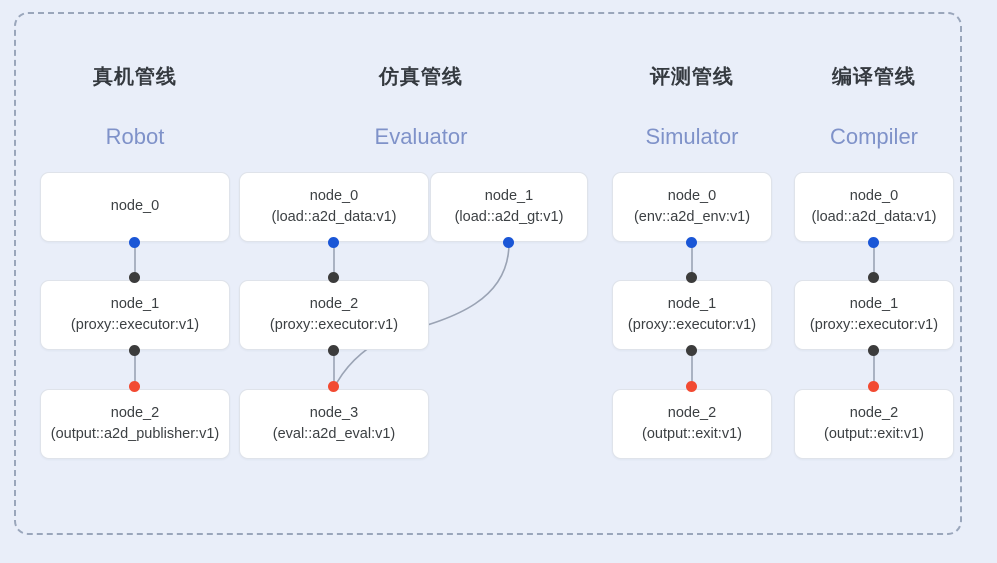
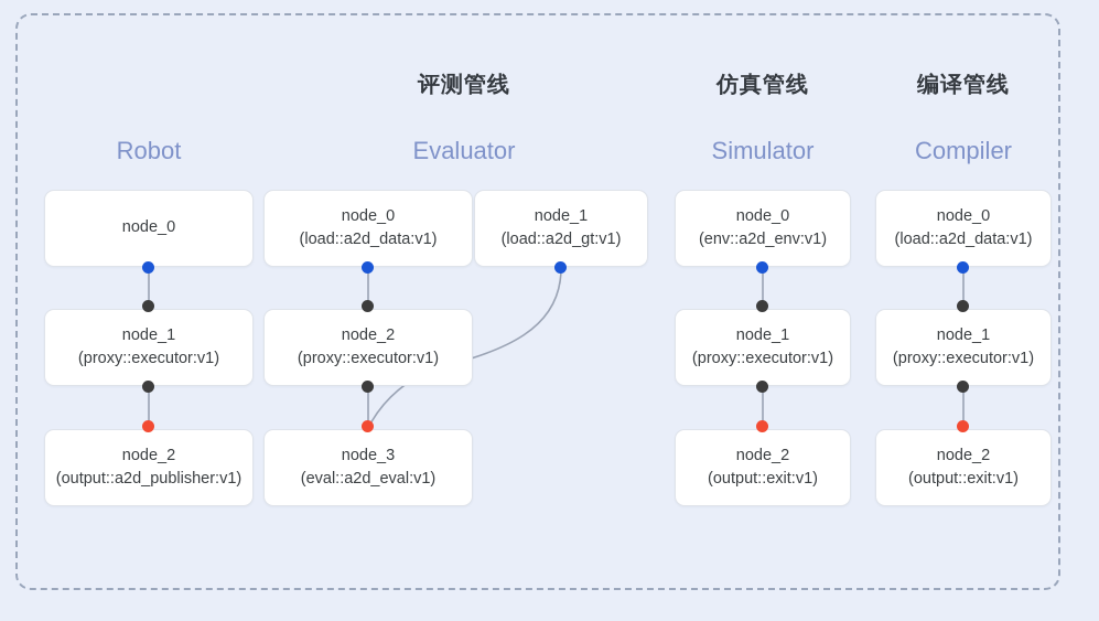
- 真机管线
  Robot
  node_0
  node_1
  (proxy::executor:v1)
  node_2
  (output::a2d_publisher:v1)
- 仿真管线
+ 评测管线
  Evaluator
  node_0
  (load::a2d_data:v1)
  node_1
  (load::a2d_gt:v1)
  node_2
  (proxy::executor:v1)
  node_3
  (eval::a2d_eval:v1)
- 评测管线
+ 仿真管线
  Simulator
  node_0
  (env::a2d_env:v1)
  node_1
  (proxy::executor:v1)
  node_2
  (output::exit:v1)
  编译管线
  Compiler
  node_0
  (load::a2d_data:v1)
  node_1
  (proxy::executor:v1)
  node_2
  (output::exit:v1)
